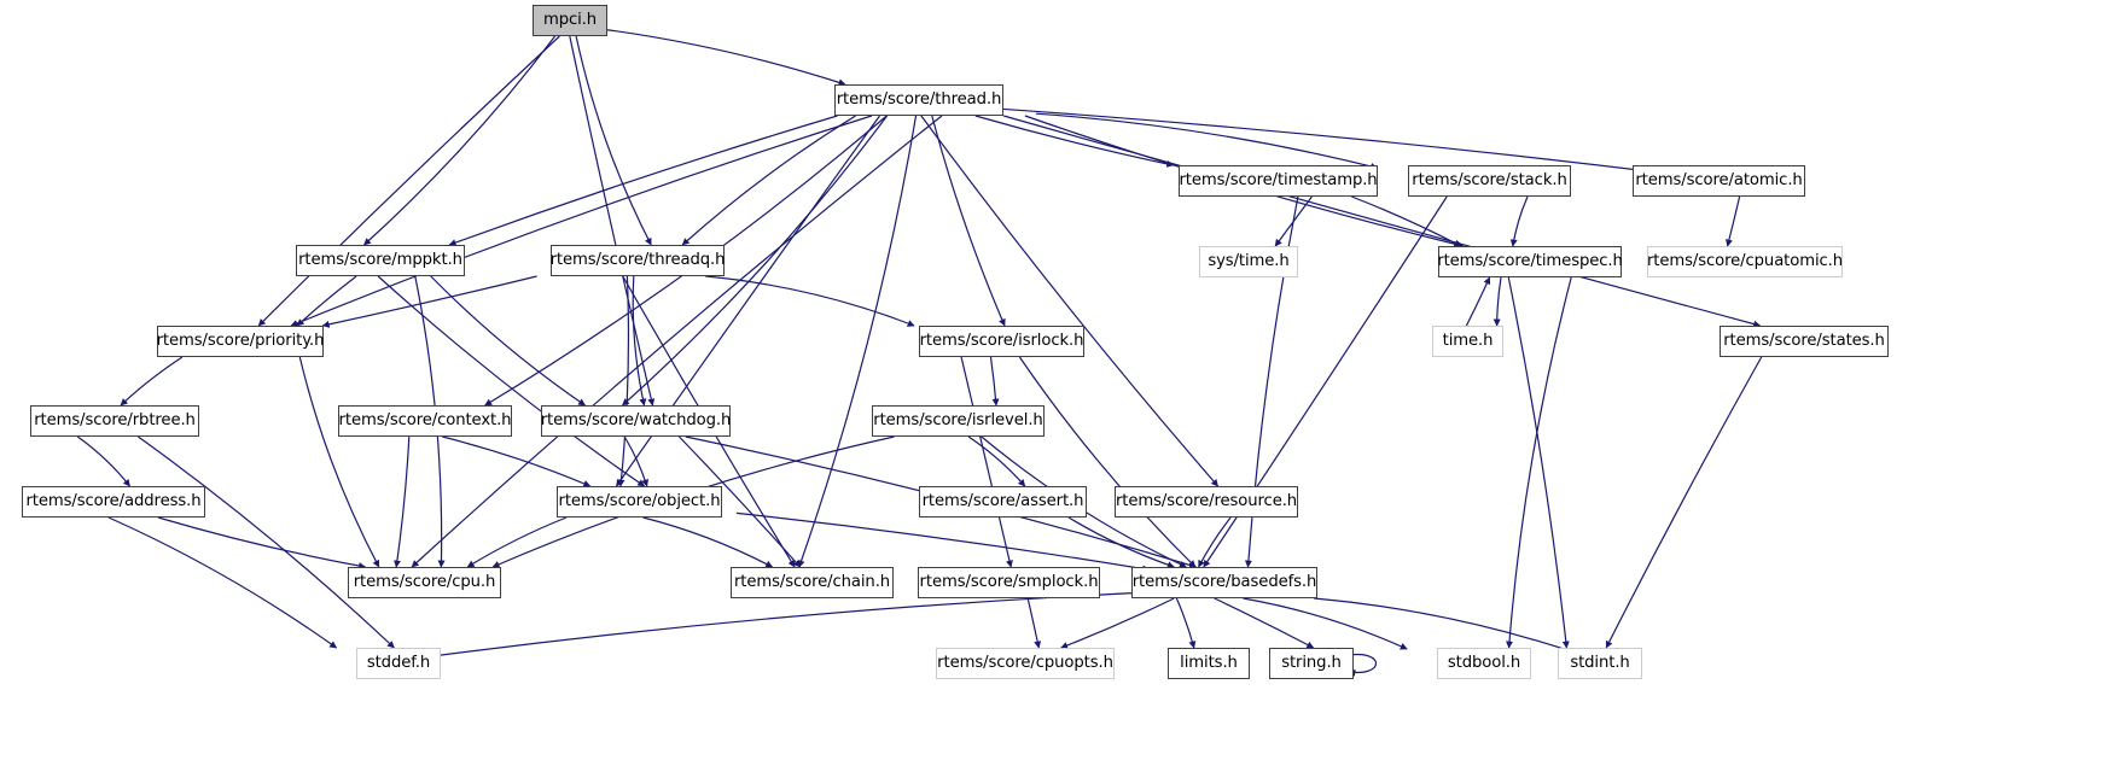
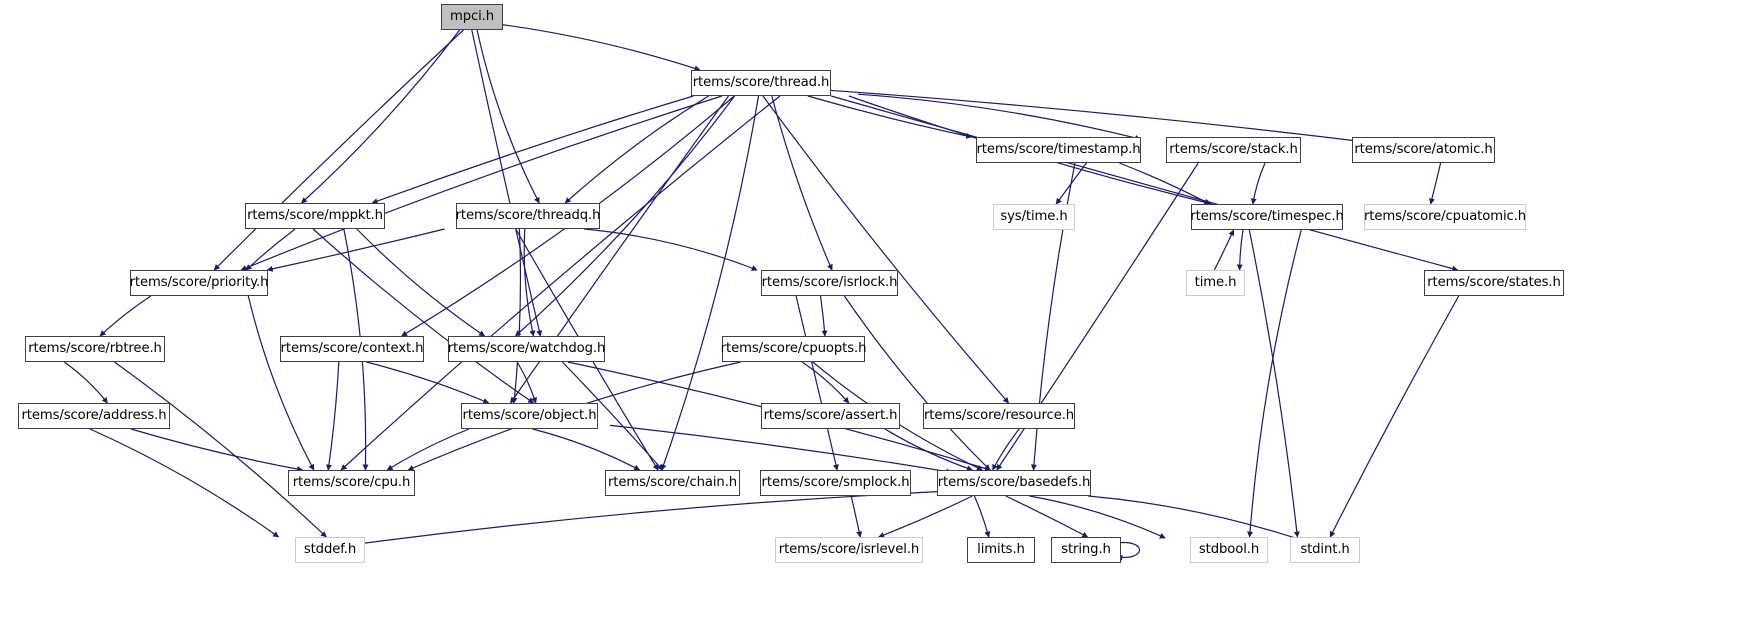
  mpci.h
  rtems/score/thread.h
  rtems/score/timestamp.h
  rtems/score/stack.h
  rtems/score/atomic.h
  sys/time.h
  rtems/score/timespec.h
  rtems/score/cpuatomic.h
  rtems/score/mppkt.h
  rtems/score/threadq.h
  rtems/score/priority.h
  rtems/score/isrlock.h
  time.h
  rtems/score/states.h
  rtems/score/rbtree.h
  rtems/score/context.h
  rtems/score/watchdog.h
- rtems/score/isrlevel.h
+ rtems/score/cpuopts.h
  rtems/score/address.h
  rtems/score/object.h
  rtems/score/assert.h
  rtems/score/resource.h
  rtems/score/cpu.h
  rtems/score/chain.h
  rtems/score/smplock.h
  rtems/score/basedefs.h
  stddef.h
- rtems/score/cpuopts.h
+ rtems/score/isrlevel.h
  limits.h
  string.h
  stdbool.h
  stdint.h
